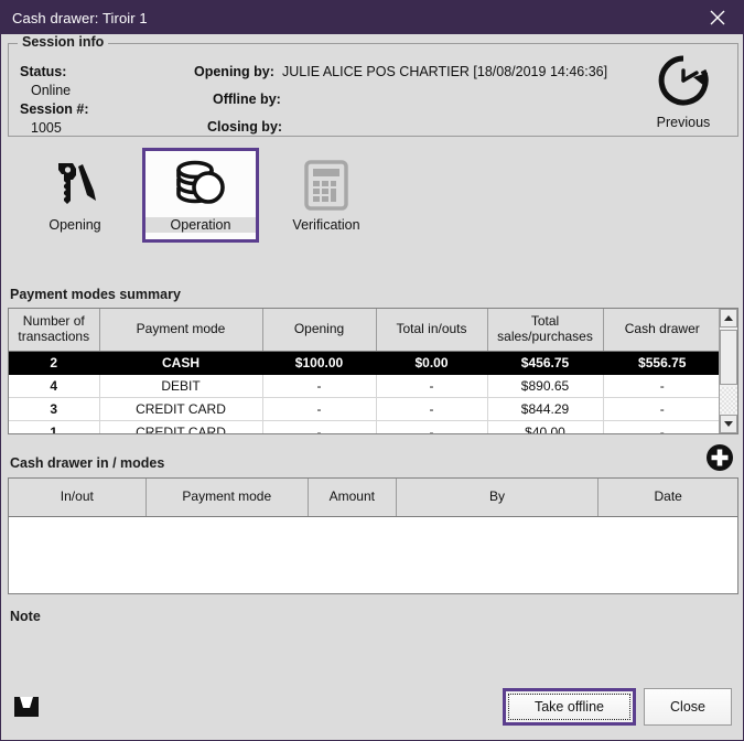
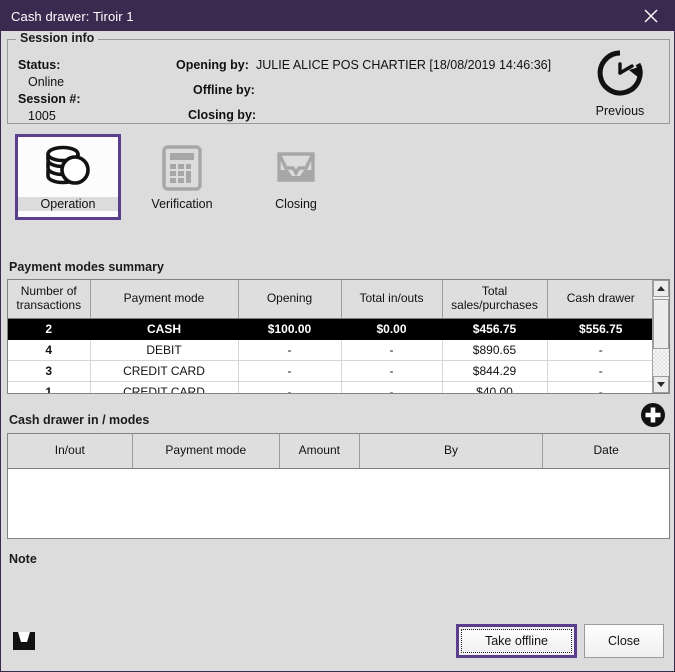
  Cash drawer: Tiroir 1
  Session info
  Status:
  Online
  Session #:
  1005
  Opening by:
  JULIE ALICE POS CHARTIER [18/08/2019 14:46:36]
  Offline by:
  Closing by:
  Previous
- Opening
  Operation
  Verification
+ Closing
  Payment modes summary
  Number of transactions	Payment mode	Opening	Total in/outs	Total sales/purchases	Cash drawer
  2	CASH	$100.00	$0.00	$456.75	$556.75
  4	DEBIT	-	-	$890.65	-
  3	CREDIT CARD	-	-	$844.29	-
  1	CREDIT CARD	-	-	$40.00	-
  Cash drawer in / modes
  In/out	Payment mode	Amount	By	Date
  Note
  Take offline
  Close
